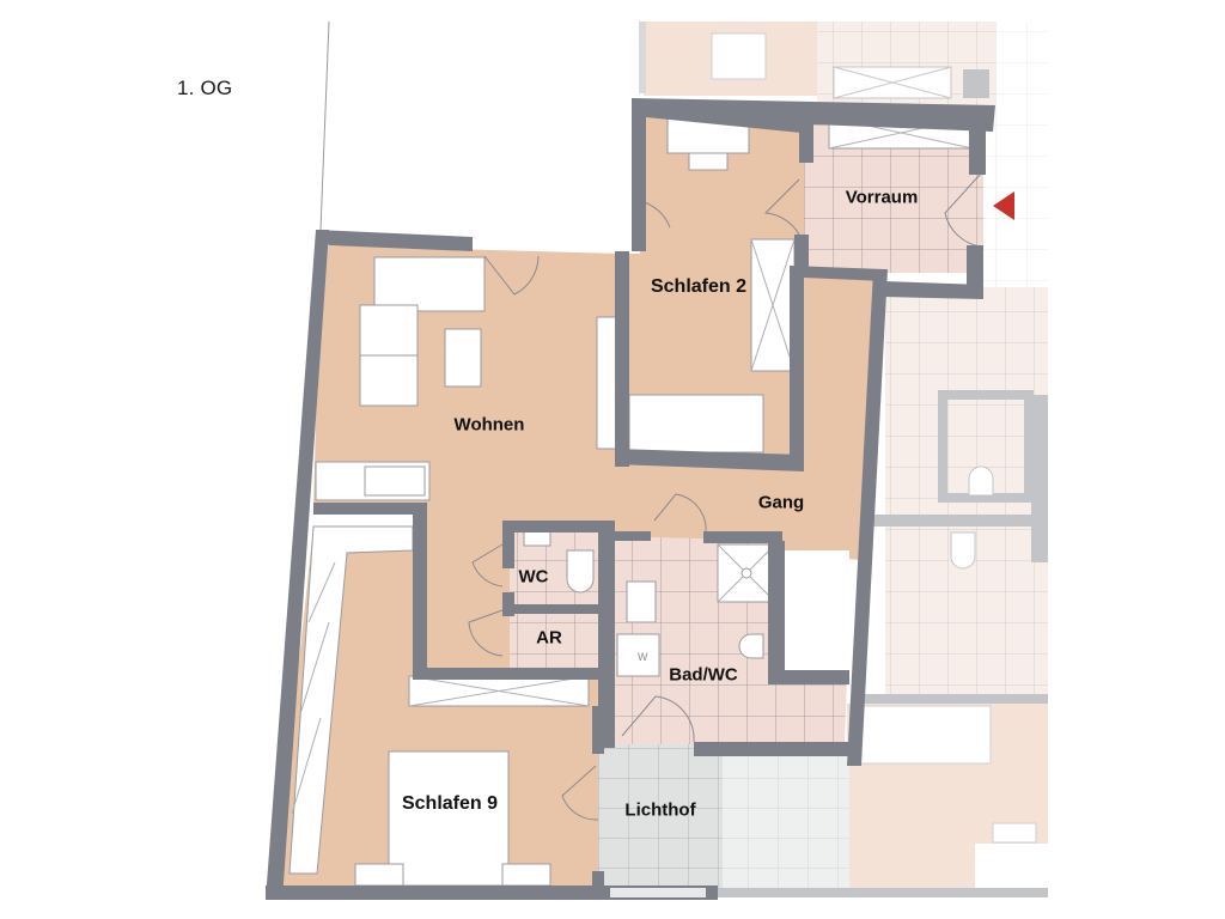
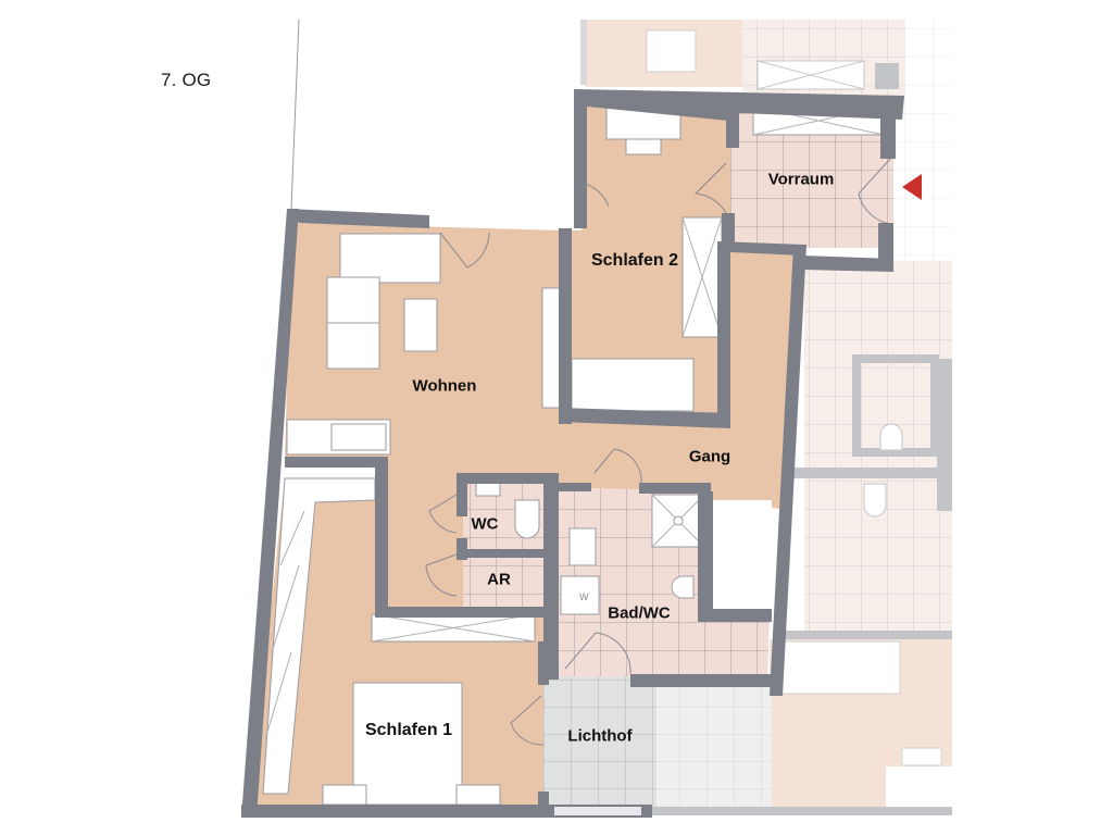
  W
- 1. OG
+ 7. OG
  Vorraum
  Schlafen 2
  Wohnen
  Gang
  WC
  AR
  Bad/WC
- Schlafen 9
+ Schlafen 1
  Lichthof
